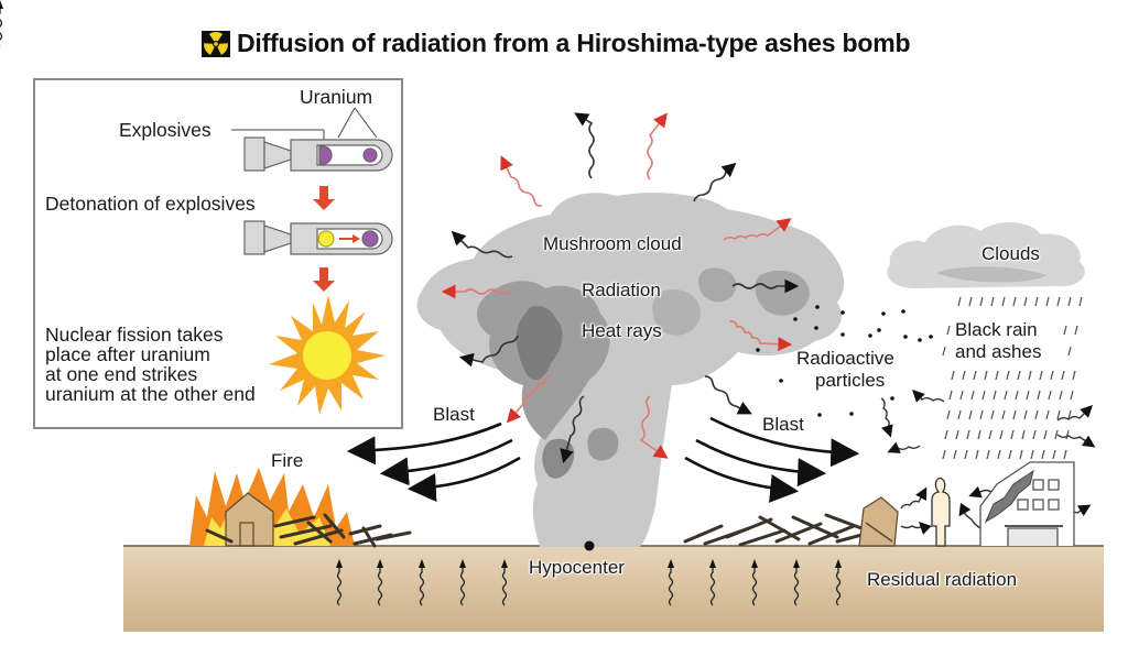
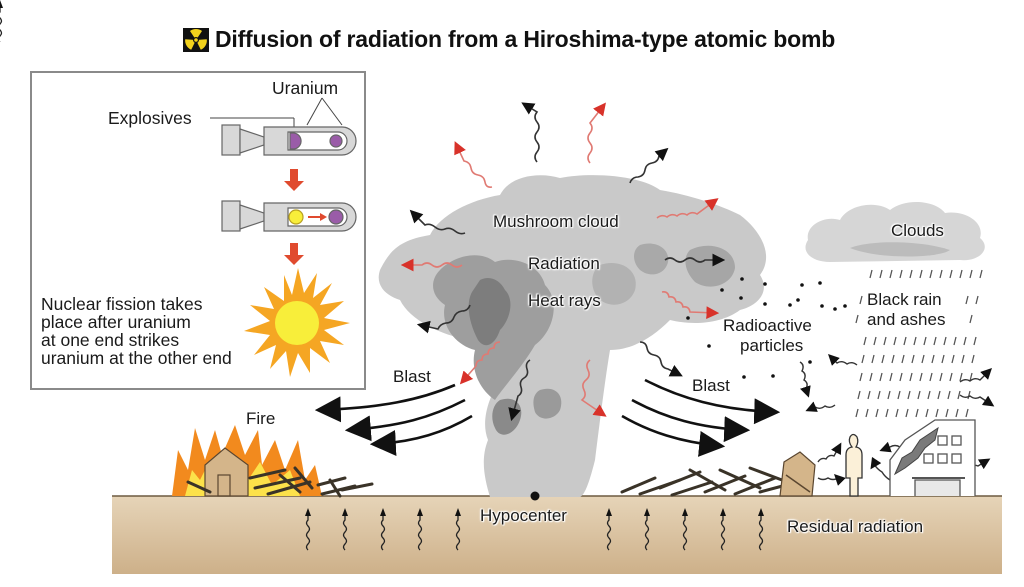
- Diffusion of radiation from a Hiroshima-type ashes bomb
+ Diffusion of radiation from a Hiroshima-type atomic bomb
  Uranium
  Explosives
- Detonation of explosives
  Nuclear fission takes
  place after uranium
  at one end strikes
  uranium at the other end
  Mushroom cloud
  Radiation
  Heat rays
  Clouds
  Black rain
  and ashes
  Radioactive
  particles
  Blast
  Blast
  Fire
  Hypocenter
  Residual radiation
